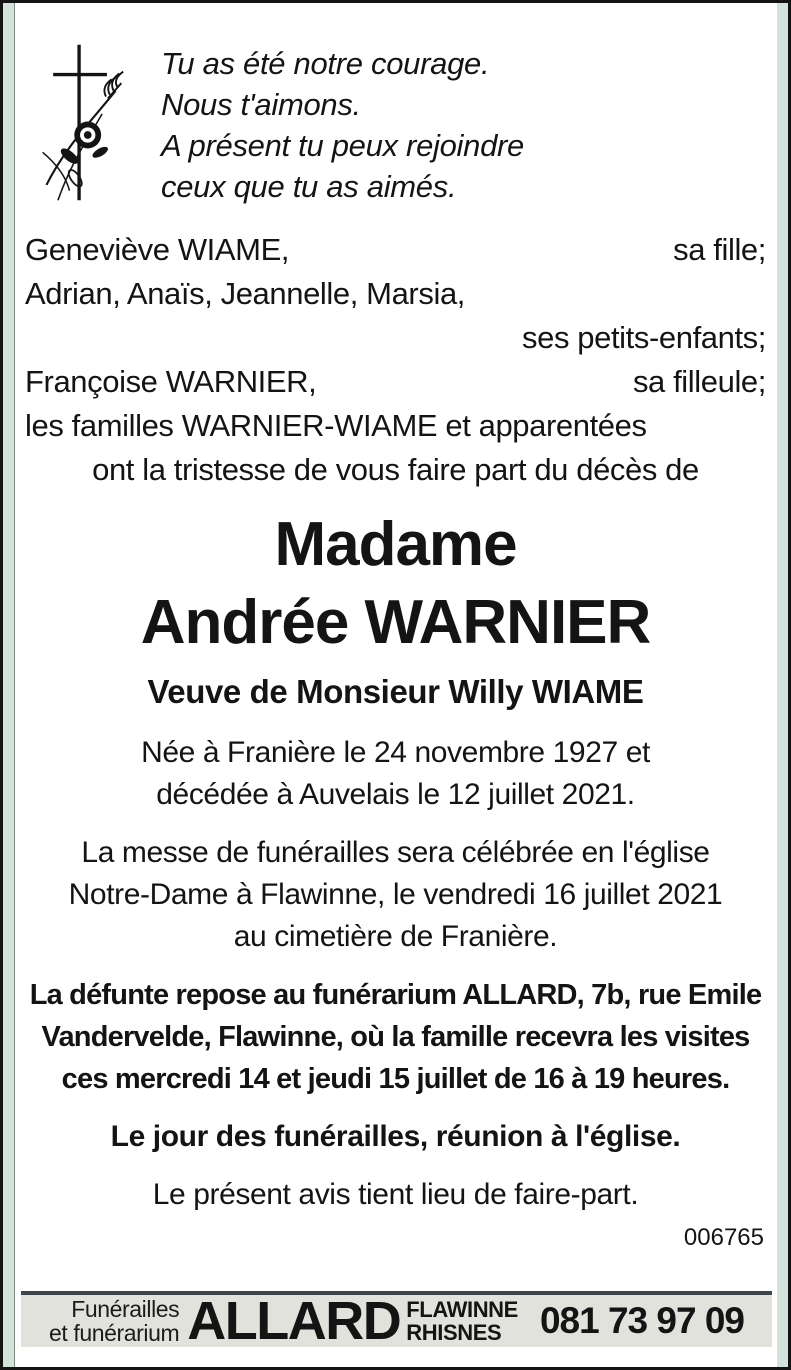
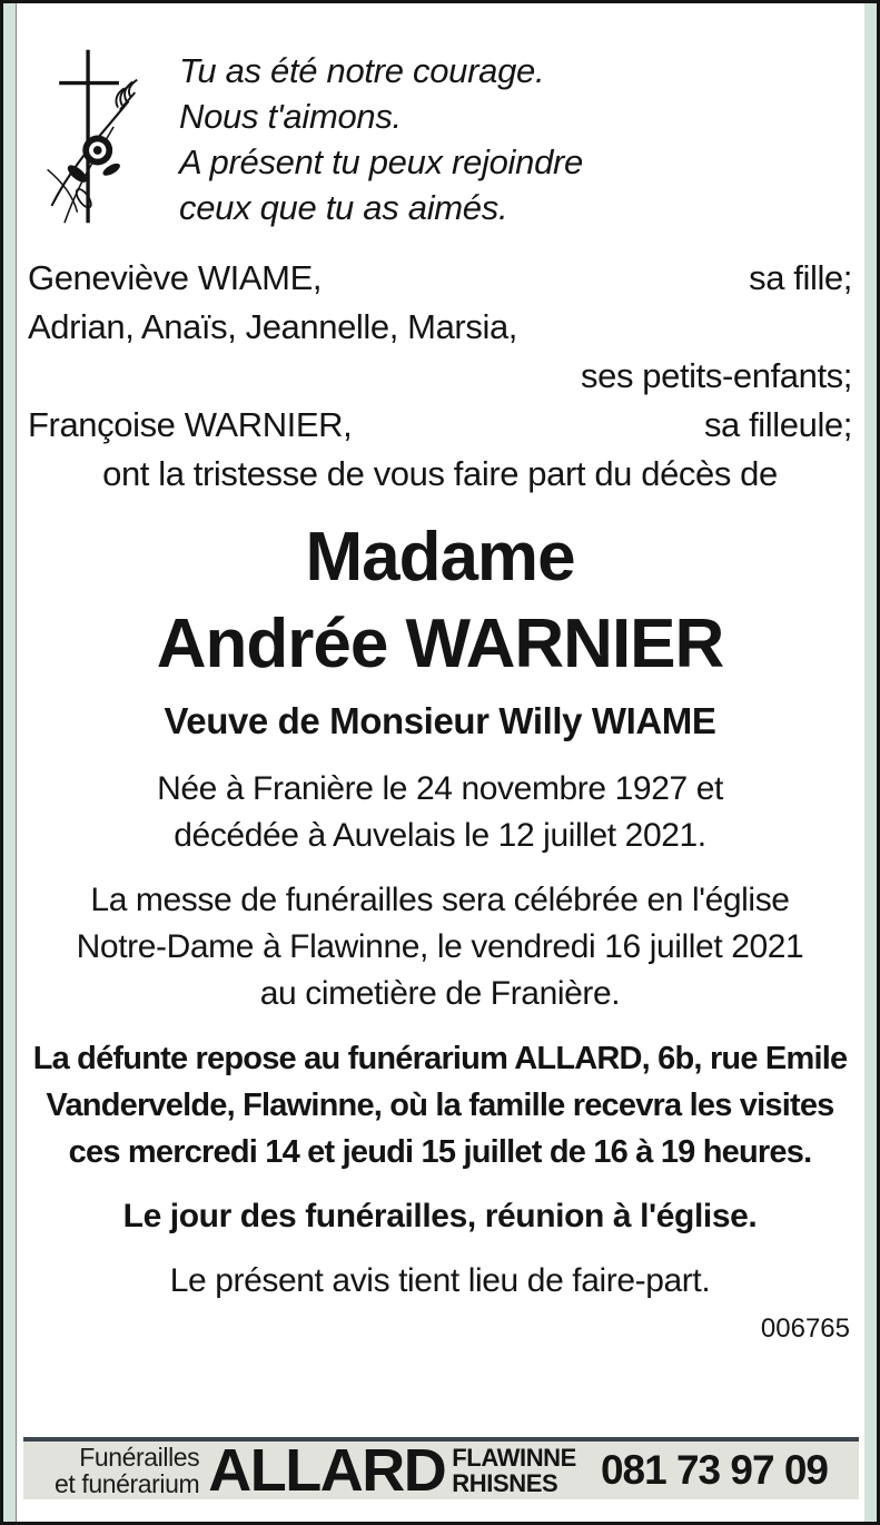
  Tu as été notre courage.
  Nous t'aimons.
  A présent tu peux rejoindre
  ceux que tu as aimés.
  Geneviève WIAME,
  sa fille;
  Adrian, Anaïs, Jeannelle, Marsia,
  ses petits-enfants;
  Françoise WARNIER,
  sa filleule;
- les familles WARNIER-WIAME et apparentées
  ont la tristesse de vous faire part du décès de
  Madame
  Andrée WARNIER
  Veuve de Monsieur Willy WIAME
  Née à Franière le 24 novembre 1927 et
  décédée à Auvelais le 12 juillet 2021.
  La messe de funérailles sera célébrée en l'église
  Notre-Dame à Flawinne, le vendredi 16 juillet 2021
  au cimetière de Franière.
- La défunte repose au funérarium ALLARD, 7b, rue Emile
+ La défunte repose au funérarium ALLARD, 6b, rue Emile
  Vandervelde, Flawinne, où la famille recevra les visites
  ces mercredi 14 et jeudi 15 juillet de 16 à 19 heures.
  Le jour des funérailles, réunion à l'église.
  Le présent avis tient lieu de faire-part.
  006765
  Funérailles
  et funérarium
  ALLARD
  FLAWINNE
  RHISNES
  081 73 97 09
